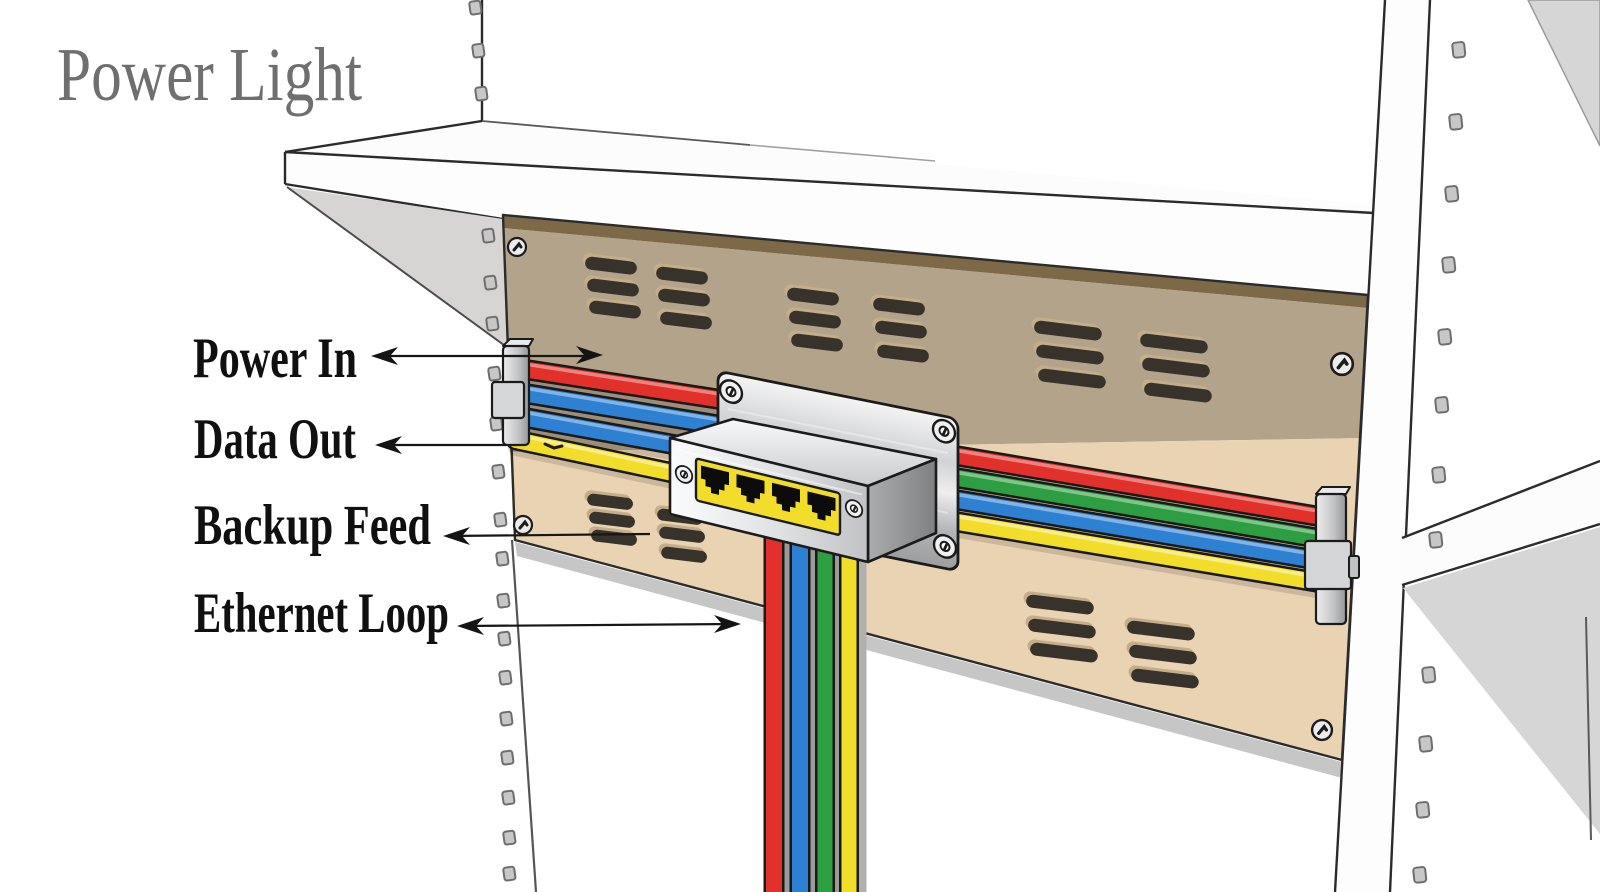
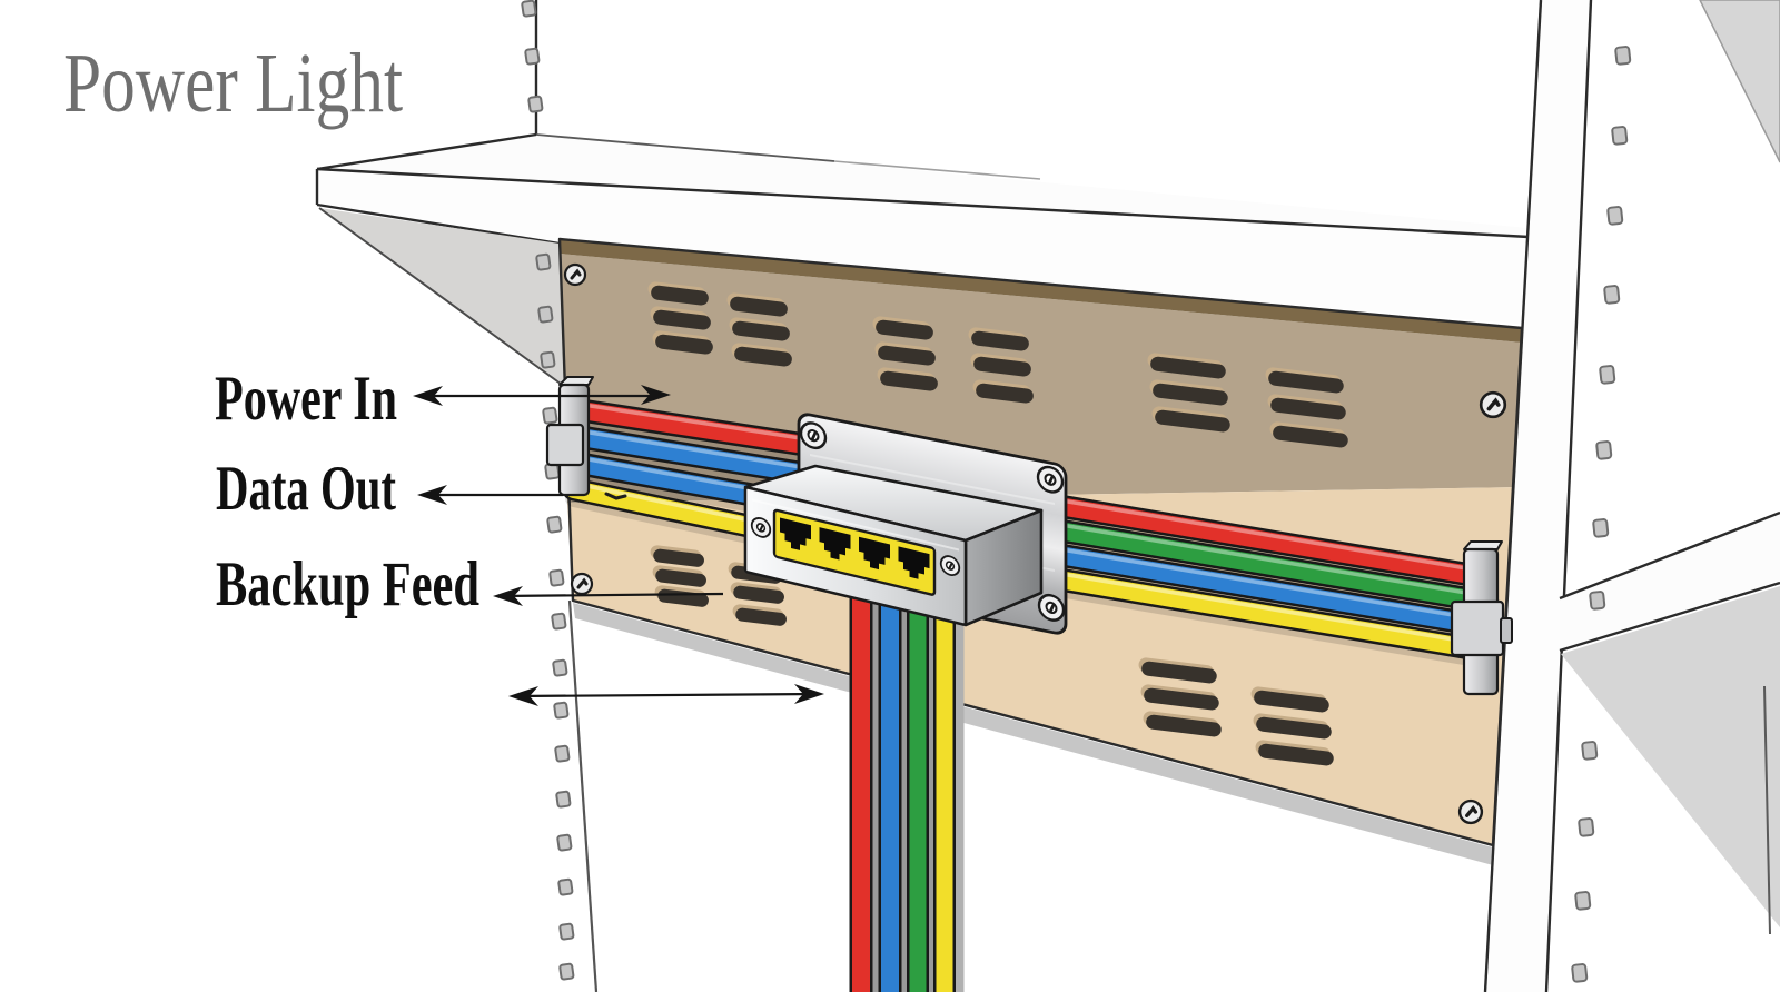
  Power Light
  Power In
  Data Out
  Backup Feed
- Ethernet Loop
